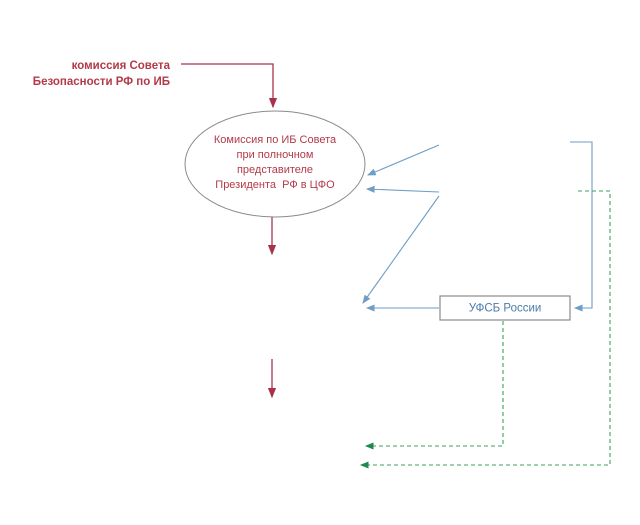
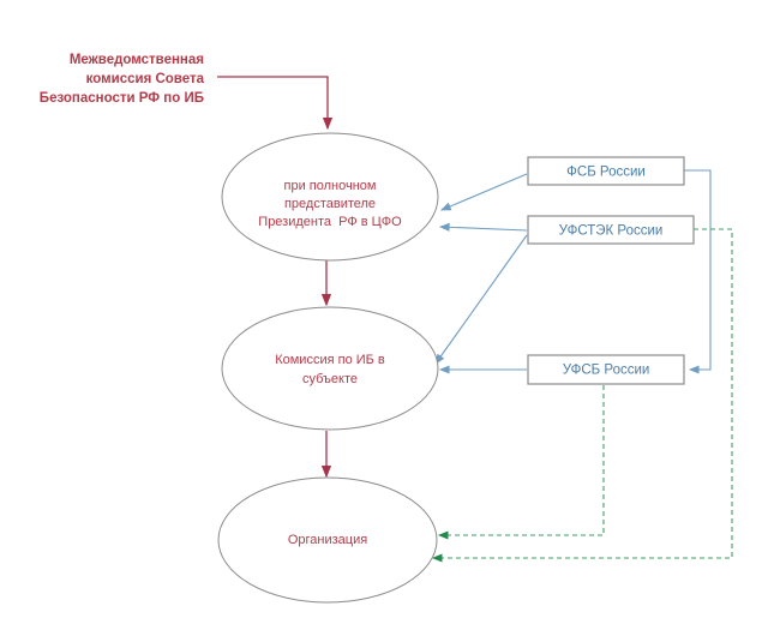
- Комиссия по ИБ Совета
  при полночном
  представителе
  Президента РФ в ЦФО
+ Комиссия по ИБ в
+ субъекте
+ Организация
+ ФСБ России
+ УФСТЭК России
  УФСБ России
+ Межведомственная
  комиссия Совета
  Безопасности РФ по ИБ
